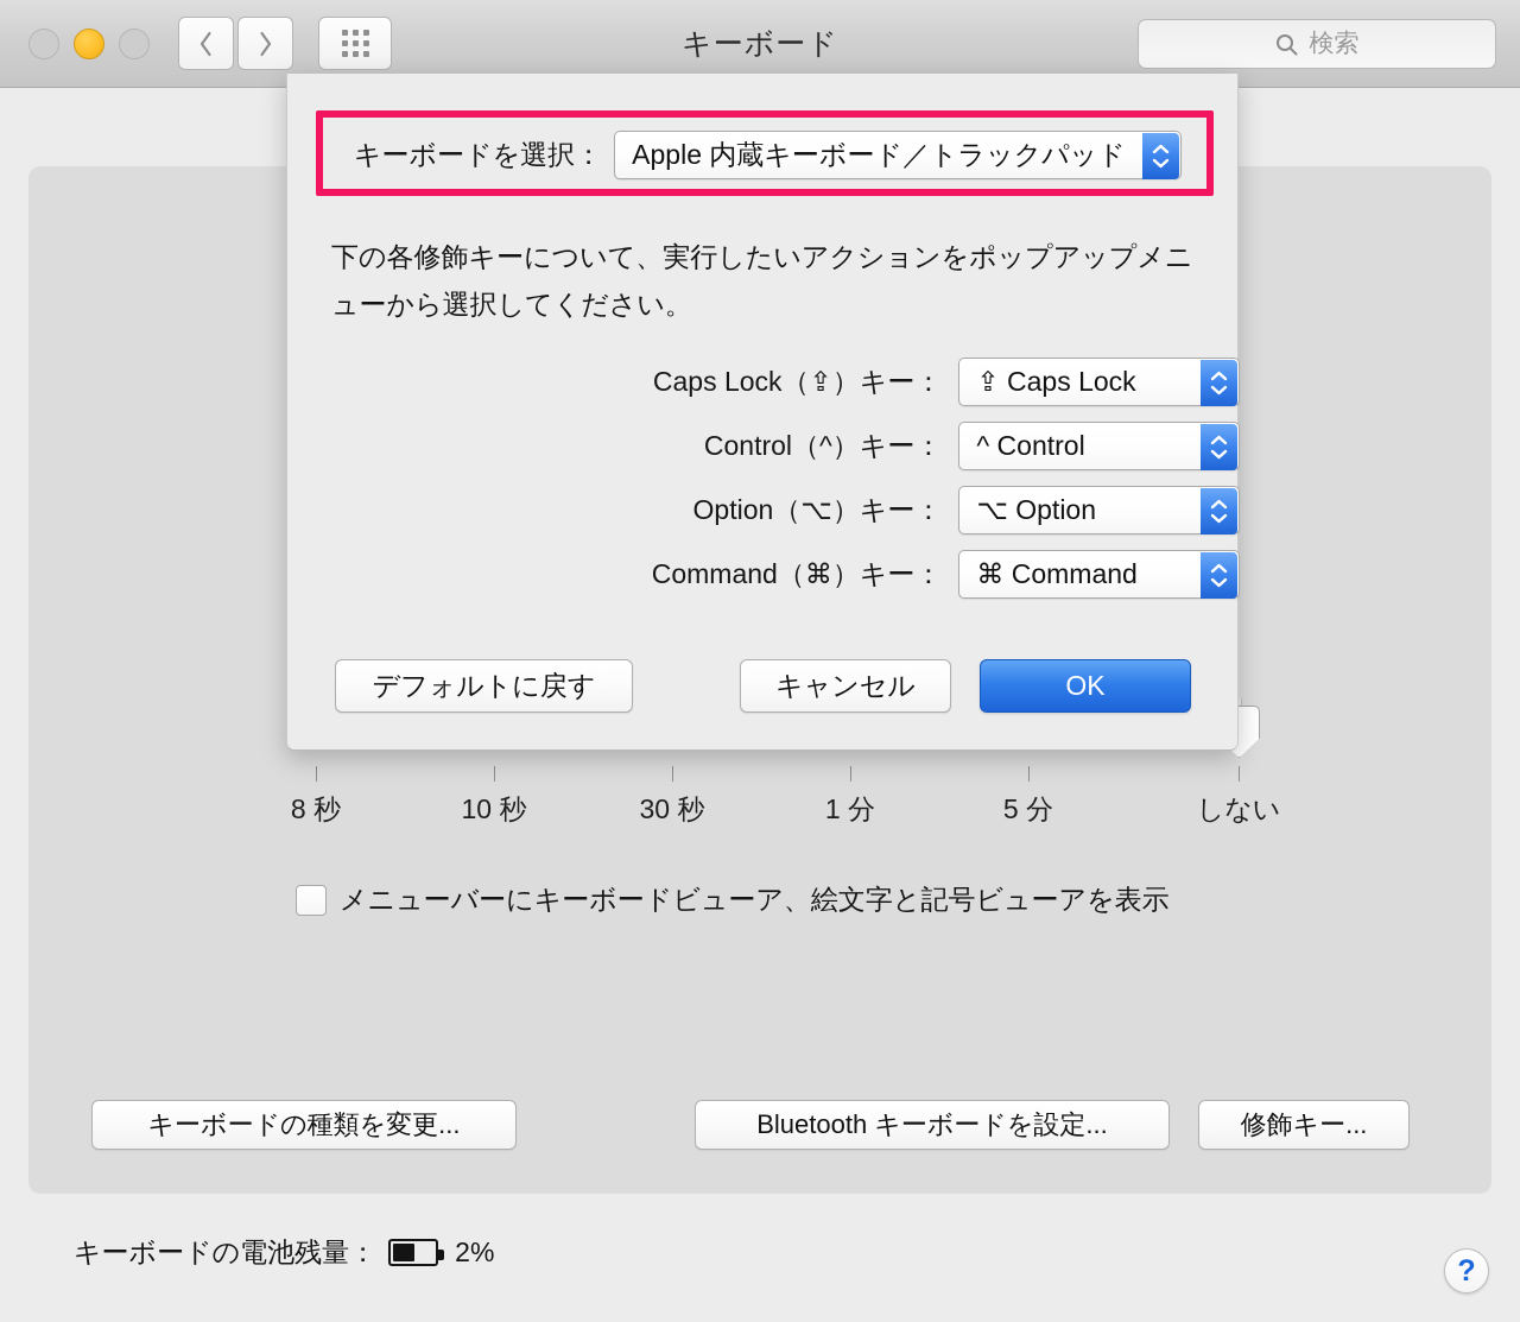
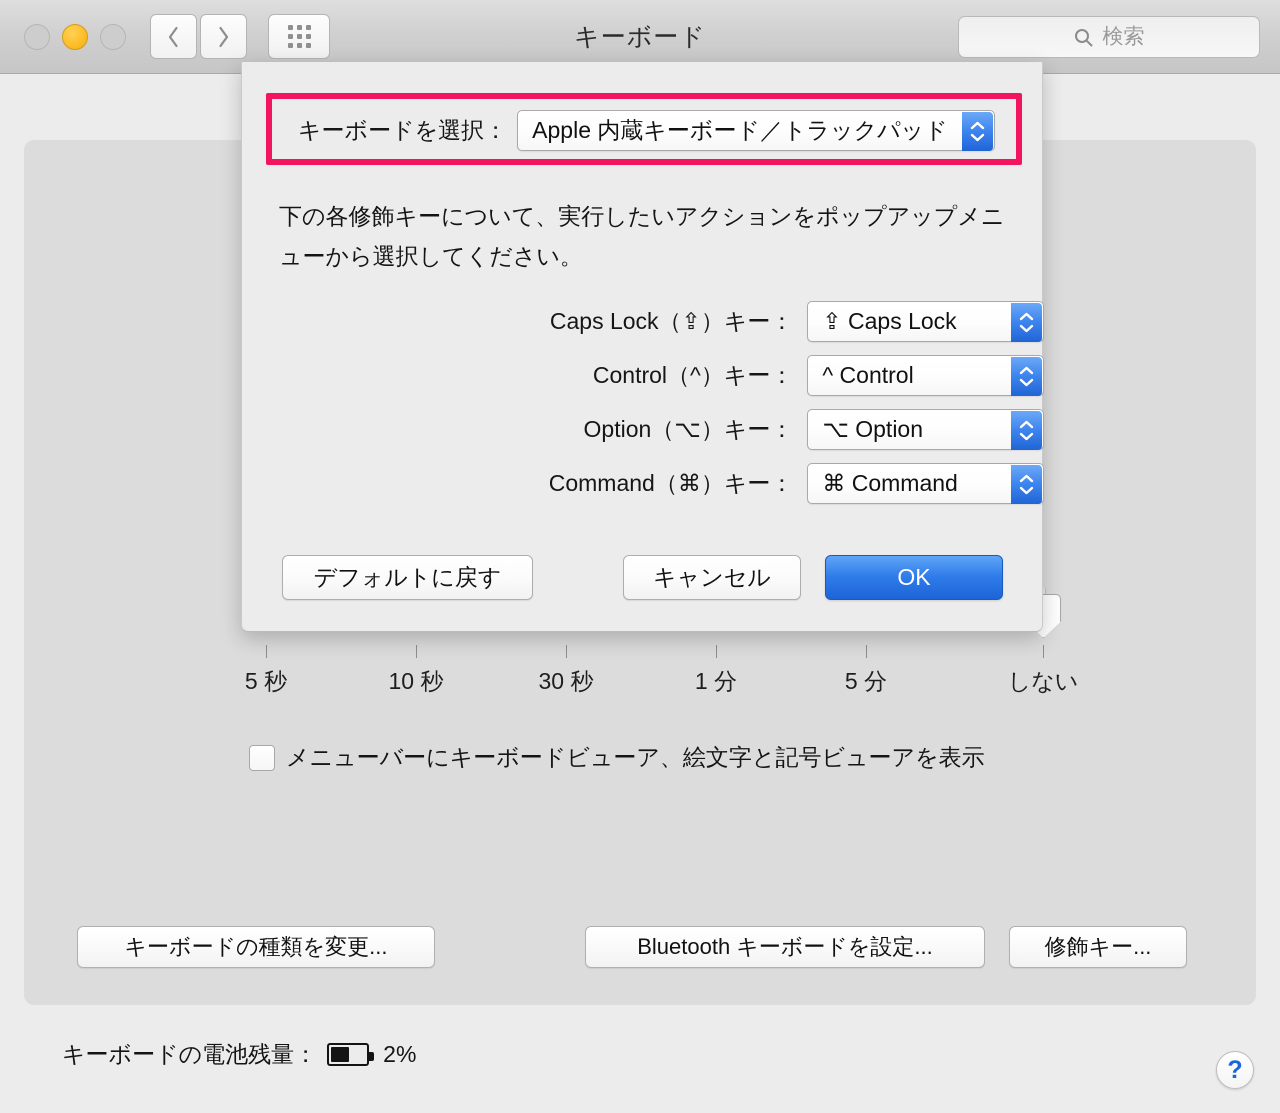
  キーボード
  検索
- 8 秒
+ 5 秒
  10 秒
  30 秒
  1 分
  5 分
  しない
  メニューバーにキーボードビューア、絵文字と記号ビューアを表示
  キーボードの種類を変更...
  Bluetooth キーボードを設定...
  修飾キー...
  キーボードの電池残量：
  2%
  ?
  キーボードを選択：
  Apple 内蔵キーボード／トラックパッド
  下の各修飾キーについて、実行したいアクションをポップアップメニューから選択してください。
  Caps Lock（⇪）キー：
  ⇪ Caps Lock
  Control（^）キー：
  ^ Control
  Option（⌥）キー：
  ⌥ Option
  Command（⌘）キー：
  ⌘ Command
  デフォルトに戻す
  キャンセル
  OK
